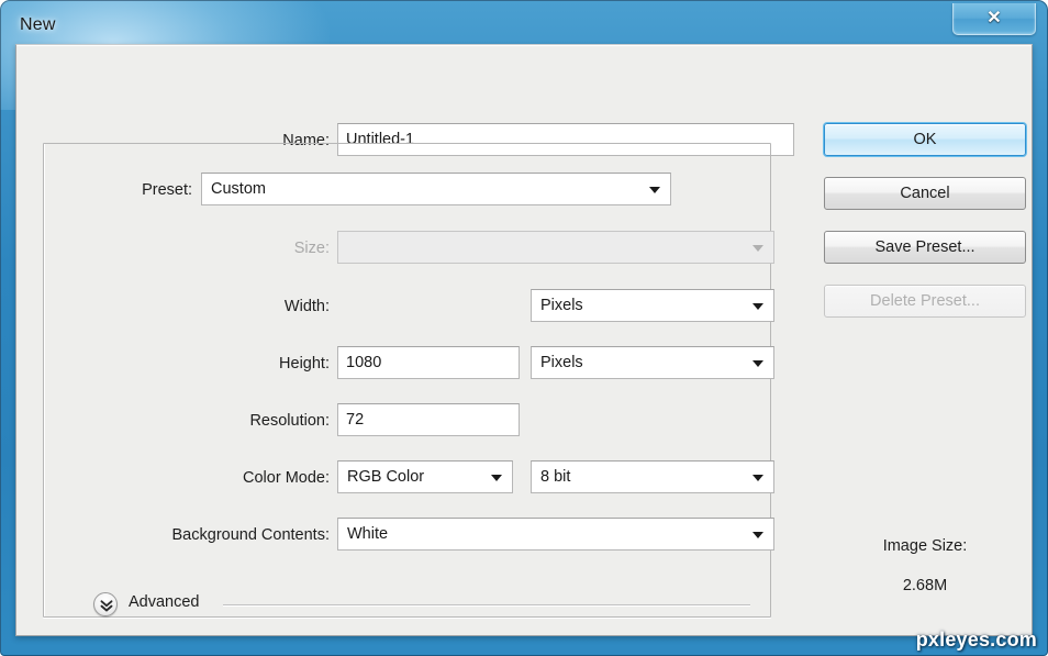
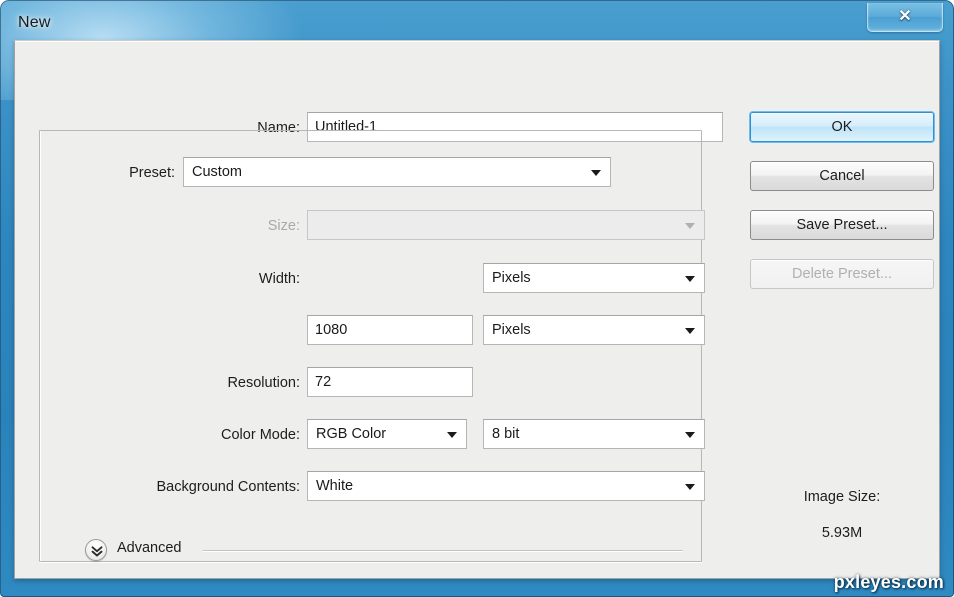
  New
  ✕
  Name:
  Untitled-1
  Preset:
  Custom
  Size:
  Width:
  Pixels
- Height:
  1080
  Pixels
  Resolution:
  72
  Color Mode:
  RGB Color
  8 bit
  Background Contents:
  White
  Advanced
  OK
  Cancel
  Save Preset...
  Delete Preset...
  Image Size:
- 2.68M
+ 5.93M
  pxleyes.com
